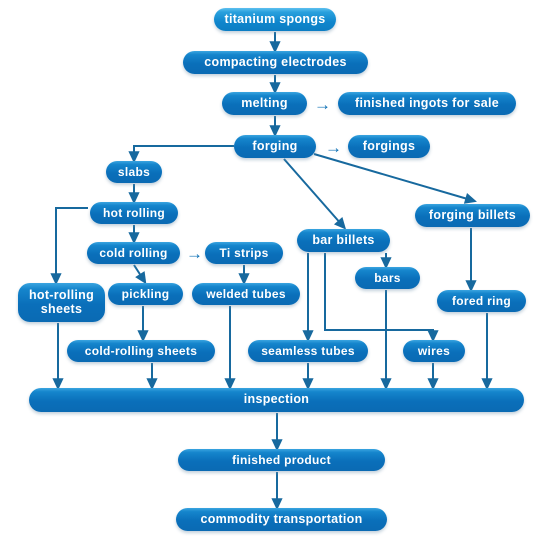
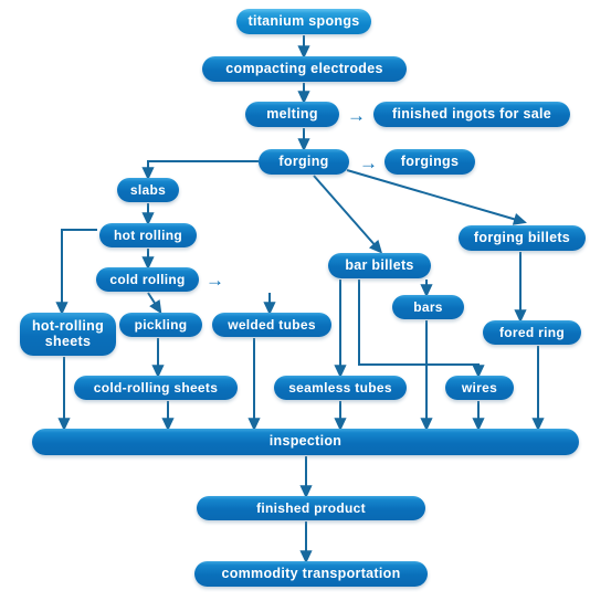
  titanium spongs
  compacting electrodes
  melting
  finished ingots for sale
  forging
  forgings
  slabs
  hot rolling
  bar billets
  forging billets
  cold rolling
- Ti strips
  bars
  hot-rolling sheets
  pickling
  welded tubes
  fored ring
  cold-rolling sheets
  seamless tubes
  wires
  inspection
  finished product
  commodity transportation
  →
  →
  →
